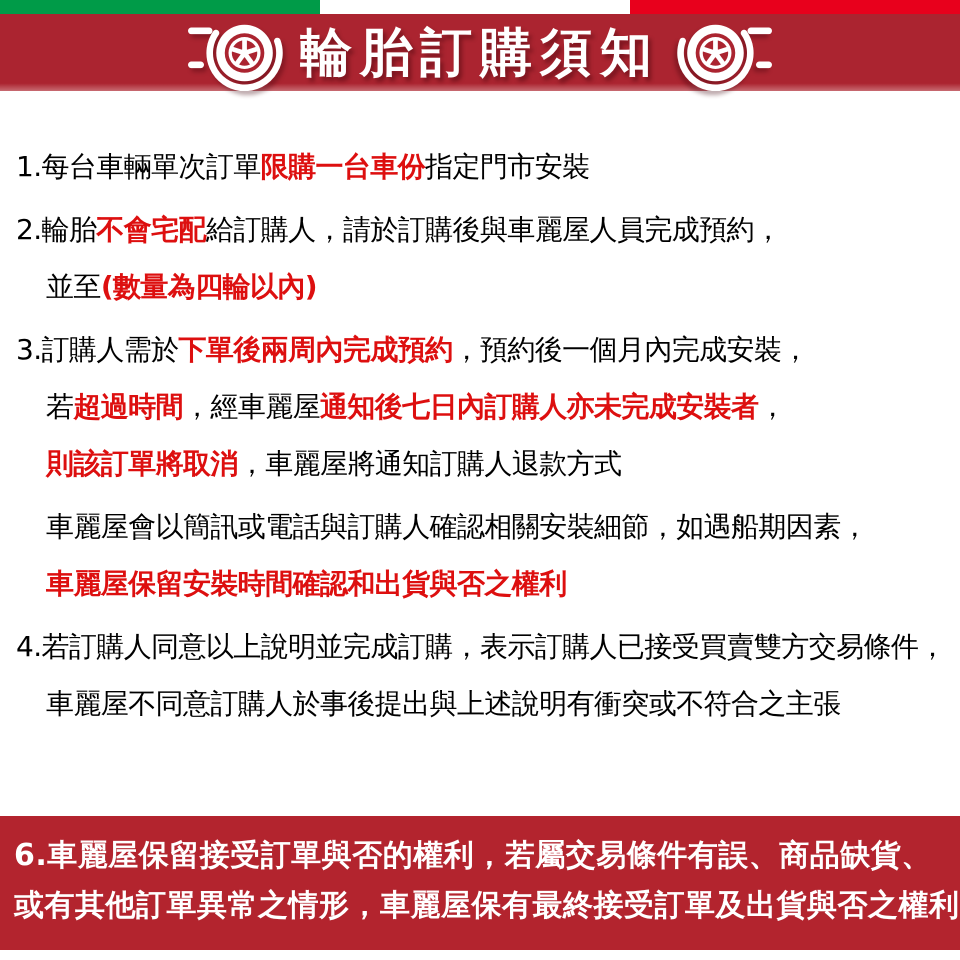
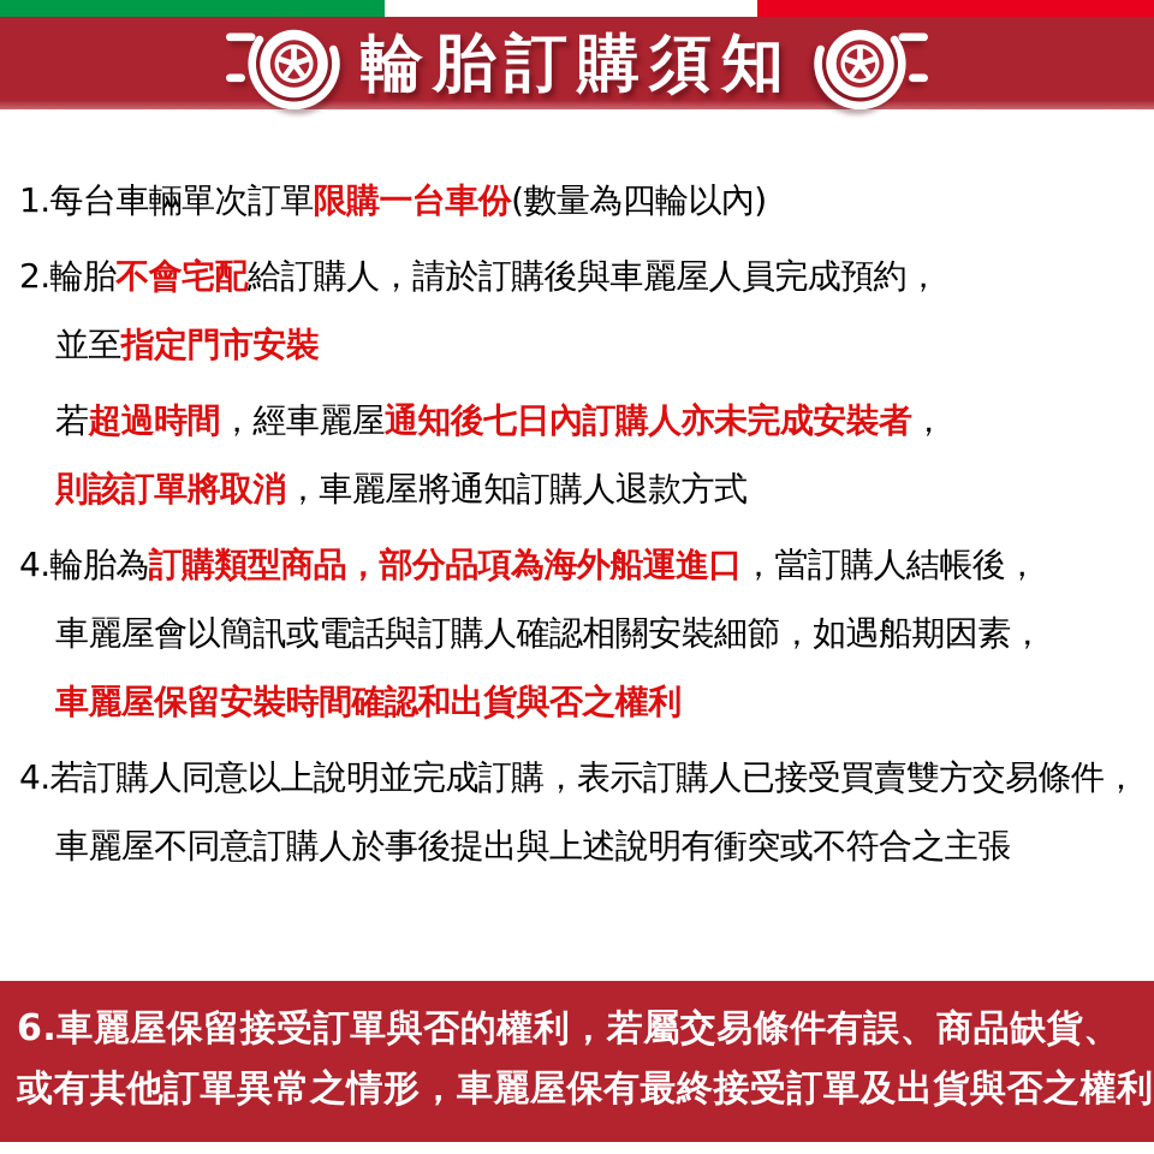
  輪胎訂購須知
- 1.每台車輛單次訂單限購一台車份指定門市安裝
+ 1.每台車輛單次訂單限購一台車份(數量為四輪以內)
  2.輪胎不會宅配給訂購人，請於訂購後與車麗屋人員完成預約，
- 並至(數量為四輪以內)
+ 並至指定門市安裝
- 3.訂購人需於下單後兩周內完成預約，預約後一個月內完成安裝，
  若超過時間，經車麗屋通知後七日內訂購人亦未完成安裝者，
  則該訂單將取消，車麗屋將通知訂購人退款方式
+ 4.輪胎為訂購類型商品，部分品項為海外船運進口，當訂購人結帳後，
  車麗屋會以簡訊或電話與訂購人確認相關安裝細節，如遇船期因素，
  車麗屋保留安裝時間確認和出貨與否之權利
  4.若訂購人同意以上說明並完成訂購，表示訂購人已接受買賣雙方交易條件，
  車麗屋不同意訂購人於事後提出與上述說明有衝突或不符合之主張
  6.車麗屋保留接受訂單與否的權利，若屬交易條件有誤、商品缺貨、
  或有其他訂單異常之情形，車麗屋保有最終接受訂單及出貨與否之權利
